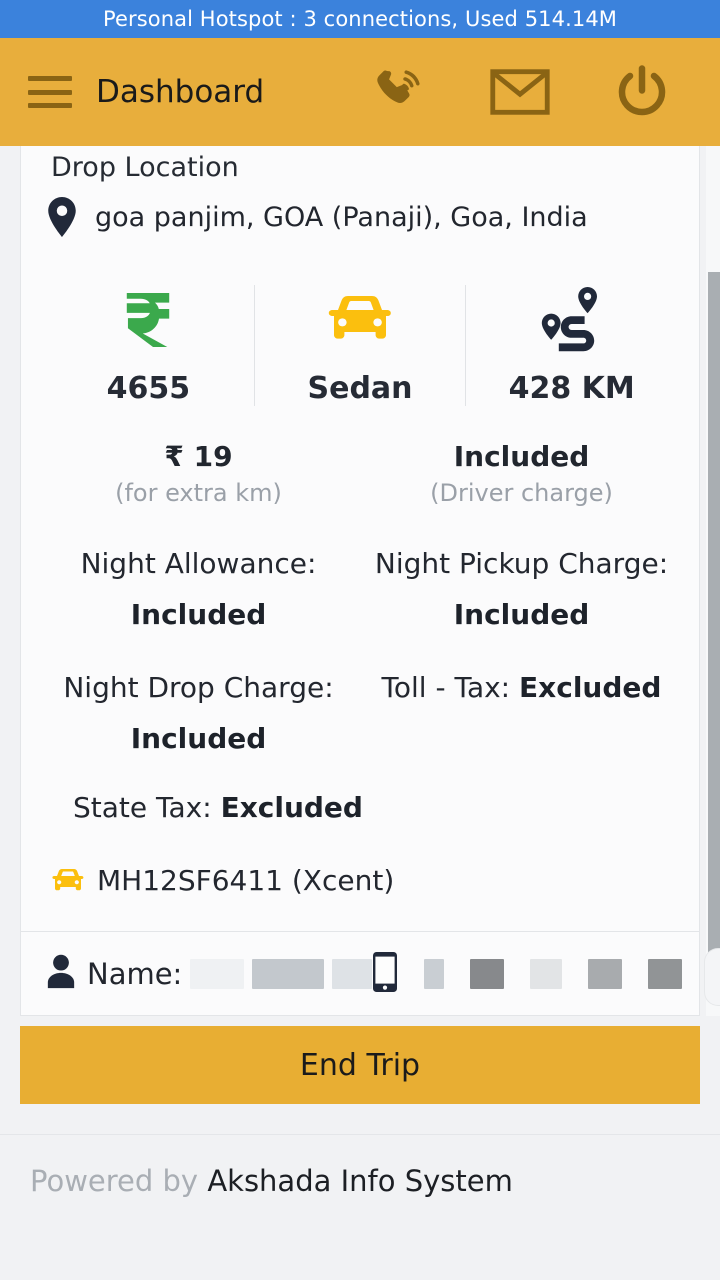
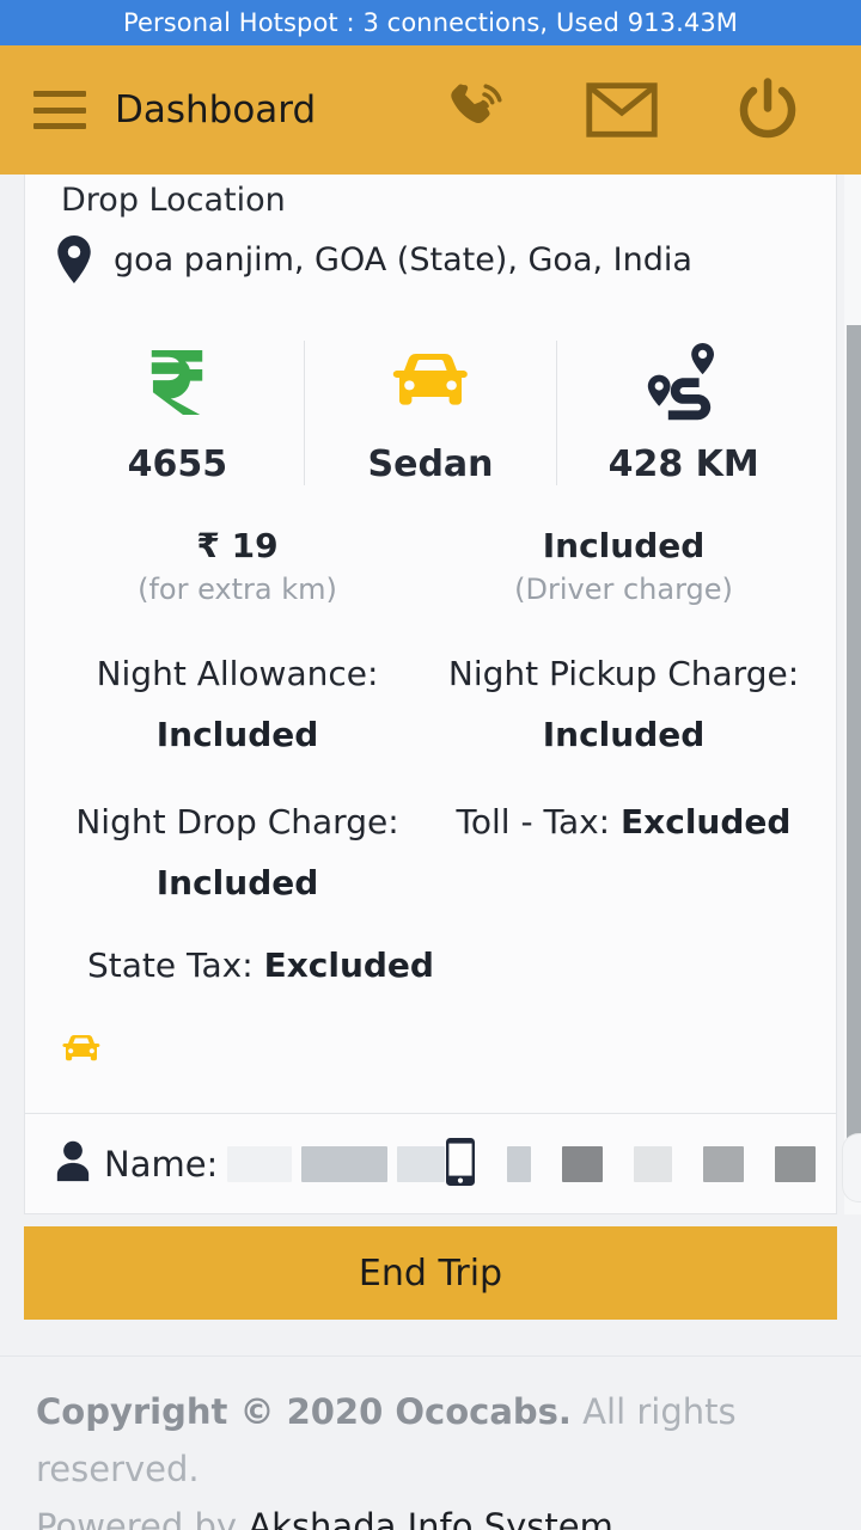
- Personal Hotspot : 3 connections, Used 514.14M
+ Personal Hotspot : 3 connections, Used 913.43M
  Dashboard
  Drop Location
- goa panjim, GOA (Panaji), Goa, India
+ goa panjim, GOA (State), Goa, India
  4655
  Sedan
  428 KM
  ₹ 19
  (for extra km)
  Included
  (Driver charge)
  Night Allowance:
  Included
  Night Pickup Charge:
  Included
  Night Drop Charge:
  Included
  Toll - Tax: Excluded
  State Tax: Excluded
- MH12SF6411 (Xcent)
  Name:
  End Trip
+ Copyright © 2020 Ococabs. All rights reserved.
  Powered by Akshada Info System
